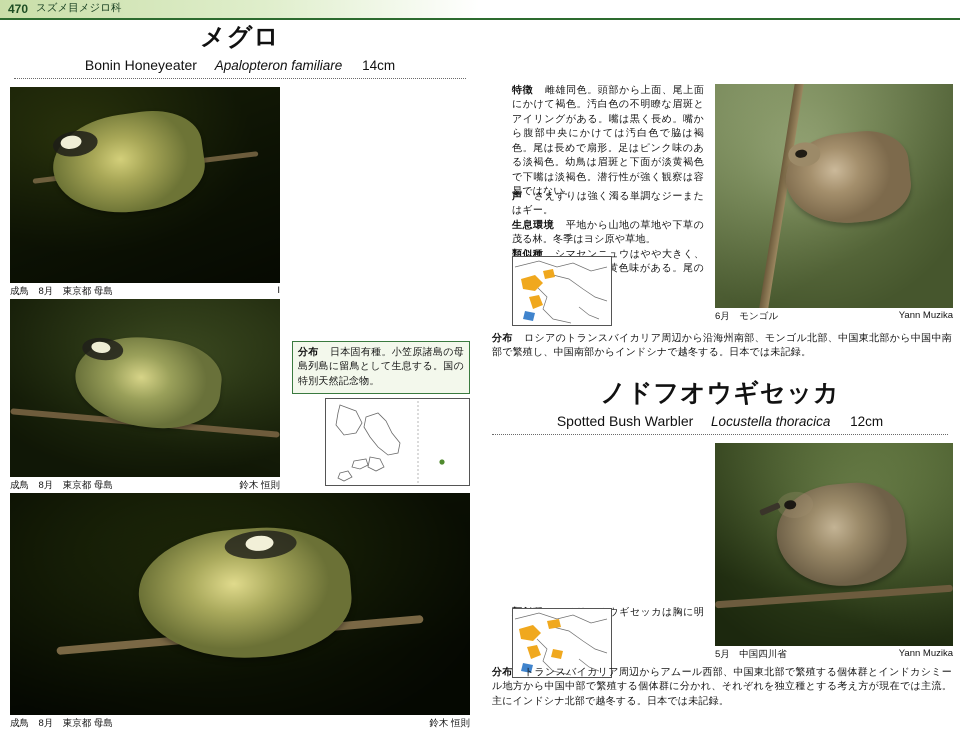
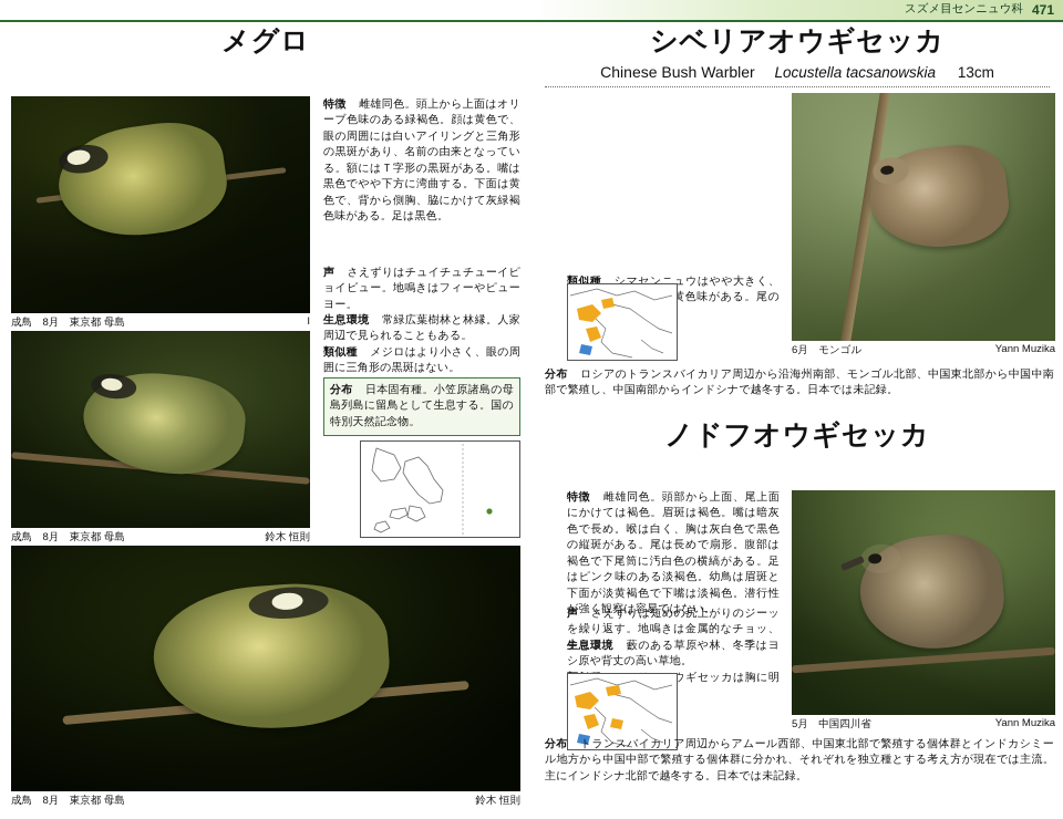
- 470
- スズメ目メジロ科
  メグロ
- Bonin Honeyeater Apalopteron familiare 14cm
  成鳥 8月 東京都 母島
  I
  成鳥 8月 東京都 母島
  鈴木 恒則
  成鳥 8月 東京都 母島
  鈴木 恒則
+ 特徴 雌雄同色。頭上から上面はオリーブ色味のある緑褐色。顔は黄色で、眼の周囲には白いアイリングと三角形の黒斑があり、名前の由来となっている。額にはＴ字形の黒斑がある。嘴は黒色でやや下方に湾曲する。下面は黄色で、背から側胸、脇にかけて灰緑褐色味がある。足は黒色。
+ 声 さえずりはチュイチュチューイピョイピュー。地鳴きはフィーやピューヨー。
+ 生息環境 常緑広葉樹林と林縁。人家周辺で見られることもある。
+ 類似種 メジロはより小さく、眼の周囲に三角形の黒斑はない。
  分布 日本固有種。小笠原諸島の母島列島に留鳥として生息する。国の特別天然記念物。
+ スズメ目センニュウ科
+ 471
+ シベリアオウギセッカ
+ Chinese Bush Warbler Locustella tacsanowskia 13cm
  6月 モンゴル
  Yann Muzika
- 特徴 雌雄同色。頭部から上面、尾上面にかけて褐色。汚白色の不明瞭な眉斑とアイリングがある。嘴は黒く長め。嘴から腹部中央にかけては汚白色で脇は褐色。尾は長めで扇形。足はピンク味のある淡褐色。幼鳥は眉斑と下面が淡黄褐色で下嘴は淡褐色。潜行性が強く観察は容易ではない。
- 声 さえずりは強く濁る単調なジーまたはギー。
- 生息環境 平地から山地の草地や下草の茂る林。冬季はヨシ原や草地。
  分布 ロシアのトランスバイカリア周辺から沿海州南部、モンゴル北部、中国東北部から中国中南部で繁殖し、中国南部からインドシナで越冬する。日本では未記録。
  ノドフオウギセッカ
- Spotted Bush Warbler Locustella thoracica 12cm
  5月 中国四川省
  Yann Muzika
+ 特徴 雌雄同色。頭部から上面、尾上面にかけては褐色。眉斑は褐色。嘴は暗灰色で長め。喉は白く、胸は灰白色で黒色の縦斑がある。尾は長めで扇形。腹部は褐色で下尾筒に汚白色の横縞がある。足はピンク味のある淡褐色。幼鳥は眉斑と下面が淡黄褐色で下嘴は淡褐色。潜行性が強く観察は容易ではない。
+ 声 さえずりは短めの尻上がりのジーッを繰り返す。地鳴きは金属的なチョッ、チョッ。
+ 生息環境 藪のある草原や林、冬季はヨシ原や背丈の高い草地。
  分布 トランスバイカリア周辺からアムール西部、中国東北部で繁殖する個体群とインドカシミール地方から中国中部で繁殖する個体群に分かれ、それぞれを独立種とする考え方が現在では主流。主にインドシナ北部で越冬する。日本では未記録。
